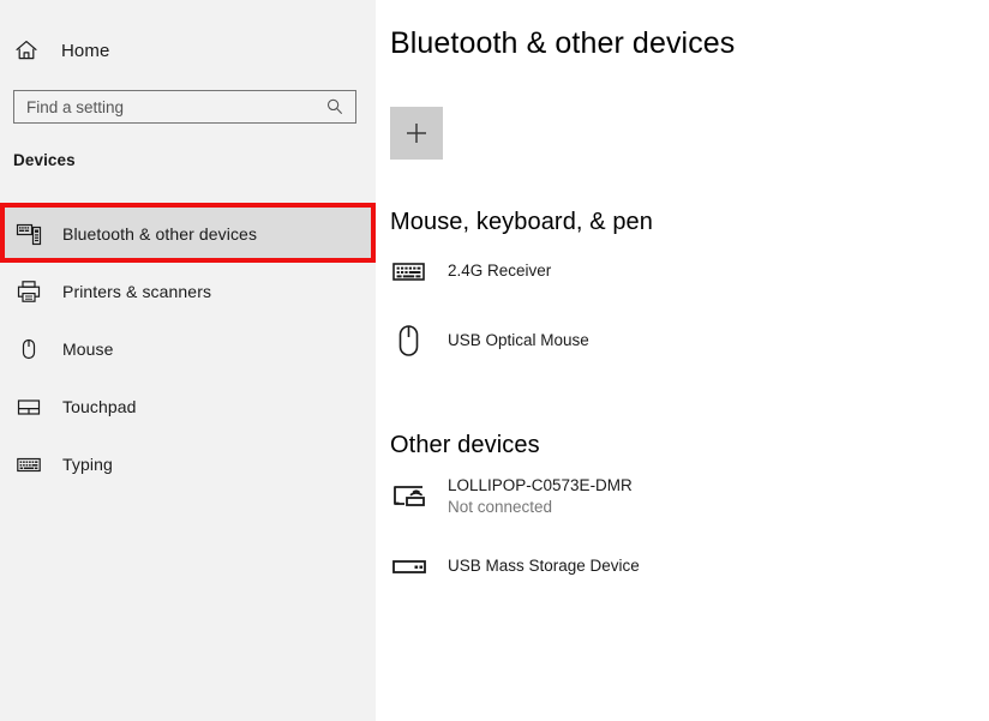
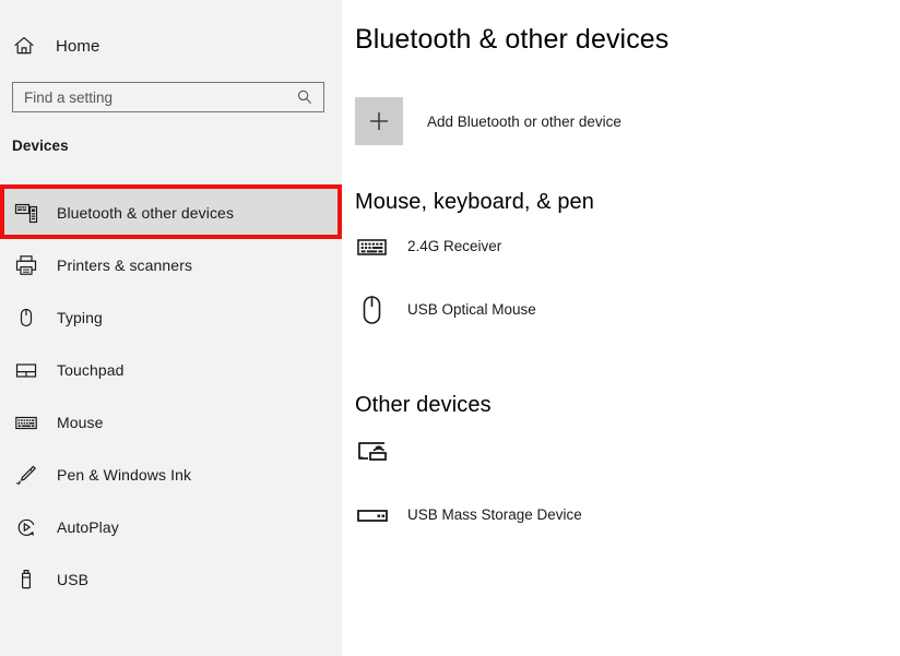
  Home
  Find a setting
  Devices
  Bluetooth & other devices
  Printers & scanners
- Mouse
+ Typing
  Touchpad
- Typing
+ Mouse
+ Pen & Windows Ink
+ AutoPlay
+ USB
  Bluetooth & other devices
+ Add Bluetooth or other device
  Mouse, keyboard, & pen
  2.4G Receiver
  USB Optical Mouse
  Other devices
- LOLLIPOP-C0573E-DMR
- Not connected
  USB Mass Storage Device
